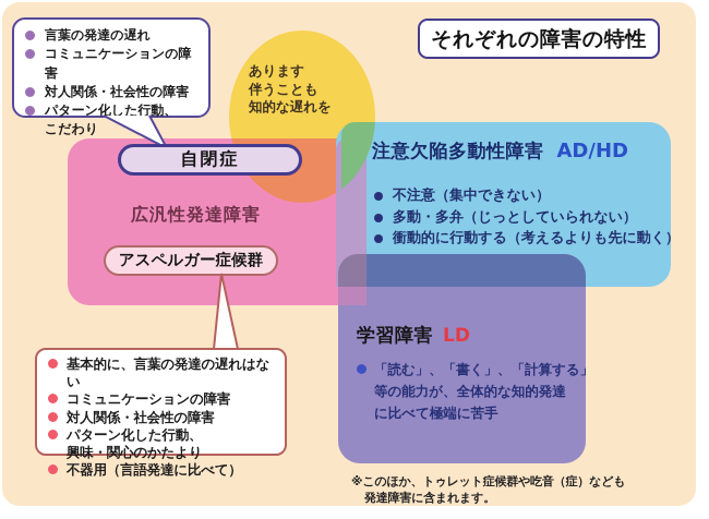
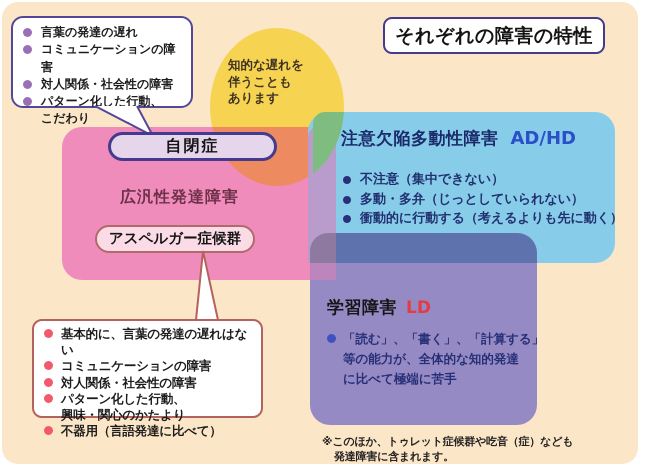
  それぞれの障害の特性
- あります
+ 知的な遅れを
  伴うことも
- 知的な遅れを
+ あります
  言葉の発達の遅れ
  コミュニケーションの障害
  対人関係・社会性の障害
  パターン化した行動、
  こだわり
  自閉症
  広汎性発達障害
  アスペルガー症候群
  基本的に、言葉の発達の遅れはない
  コミュニケーションの障害
  対人関係・社会性の障害
  パターン化した行動、
  興味・関心のかたより
  不器用（言語発達に比べて）
  注意欠陥多動性障害 AD/HD
  不注意（集中できない）
  多動・多弁（じっとしていられない）
  衝動的に行動する（考えるよりも先に動く）
  学習障害 LD
  「読む」、「書く」、「計算する」
  等の能力が、全体的な知的発達
  に比べて極端に苦手
  ※このほか、トゥレット症候群や吃音（症）なども
  発達障害に含まれます。
